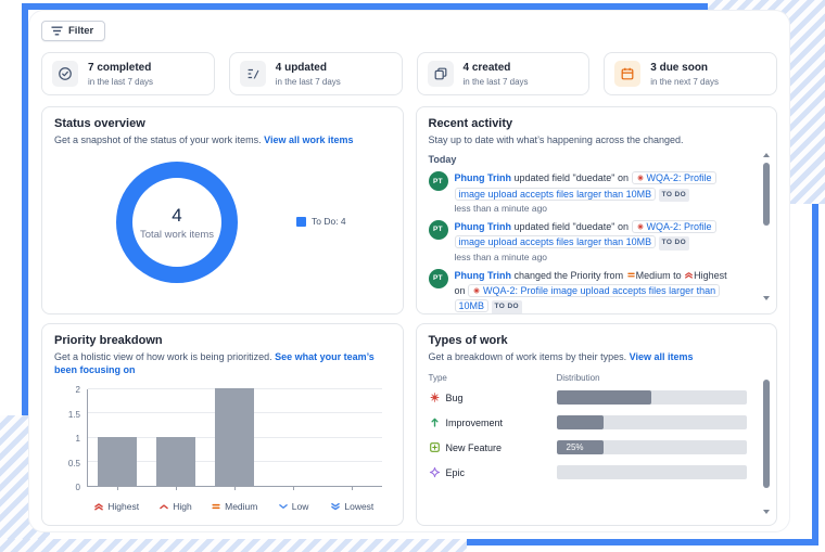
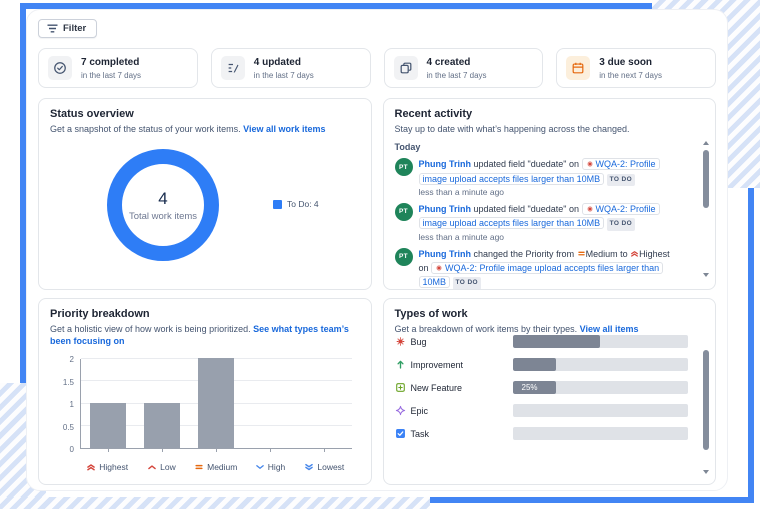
  Filter
  7 completed
  in the last 7 days
  4 updated
  in the last 7 days
  4 created
  in the last 7 days
  3 due soon
  in the next 7 days
  Status overview
  Get a snapshot of the status of your work items. View all work items
  4
  Total work items
  To Do: 4
  Recent activity
  Stay up to date with what’s happening across the changed.
  Today
  Phung Trinh updated field "duedate" on WQA-2: Profile image upload accepts files larger than 10MB
  less than a minute ago
  Phung Trinh updated field "duedate" on WQA-2: Profile image upload accepts files larger than 10MB
  less than a minute ago
  Phung Trinh changed the Priority from Medium to Highest on WQA-2: Profile image upload accepts files larger than 10MB
  Priority breakdown
- Get a holistic view of how work is being prioritized. See what your team’s been focusing on
+ Get a holistic view of how work is being prioritized. See what types team’s been focusing on
  2
  1.5
  1
  0.5
  0
  Highest
- High
+ Low
  Medium
- Low
+ High
  Lowest
  Types of work
  Get a breakdown of work items by their types. View all items
- Type
- Distribution
  Bug
  Improvement
  New Feature
  25%
  Epic
+ Task
